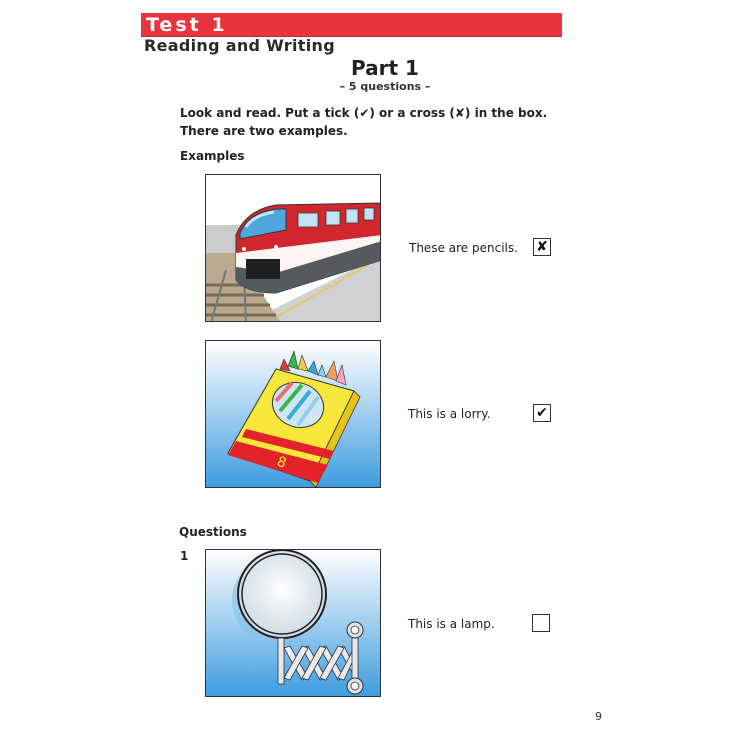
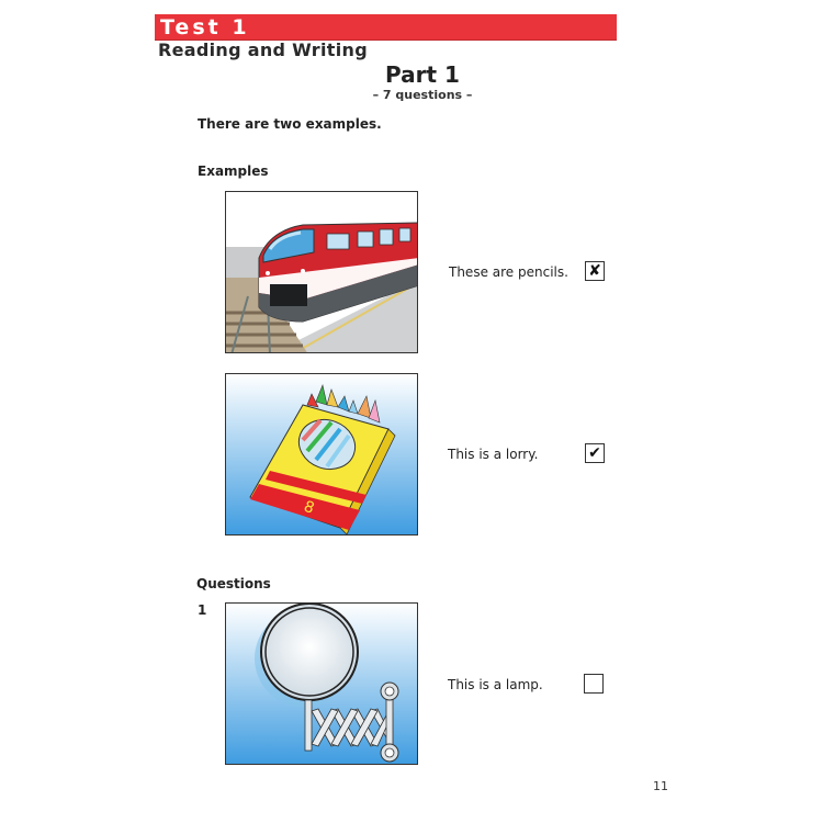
  Test 1
  Reading and Writing
  Part 1
- – 5 questions –
+ – 7 questions –
- Look and read. Put a tick (✔) or a cross (✘) in the box.
  There are two examples.
  Examples
  These are pencils.
  ✘
  This is a lorry.
  ✔
  Questions
  1
  This is a lamp.
- 9
+ 11
